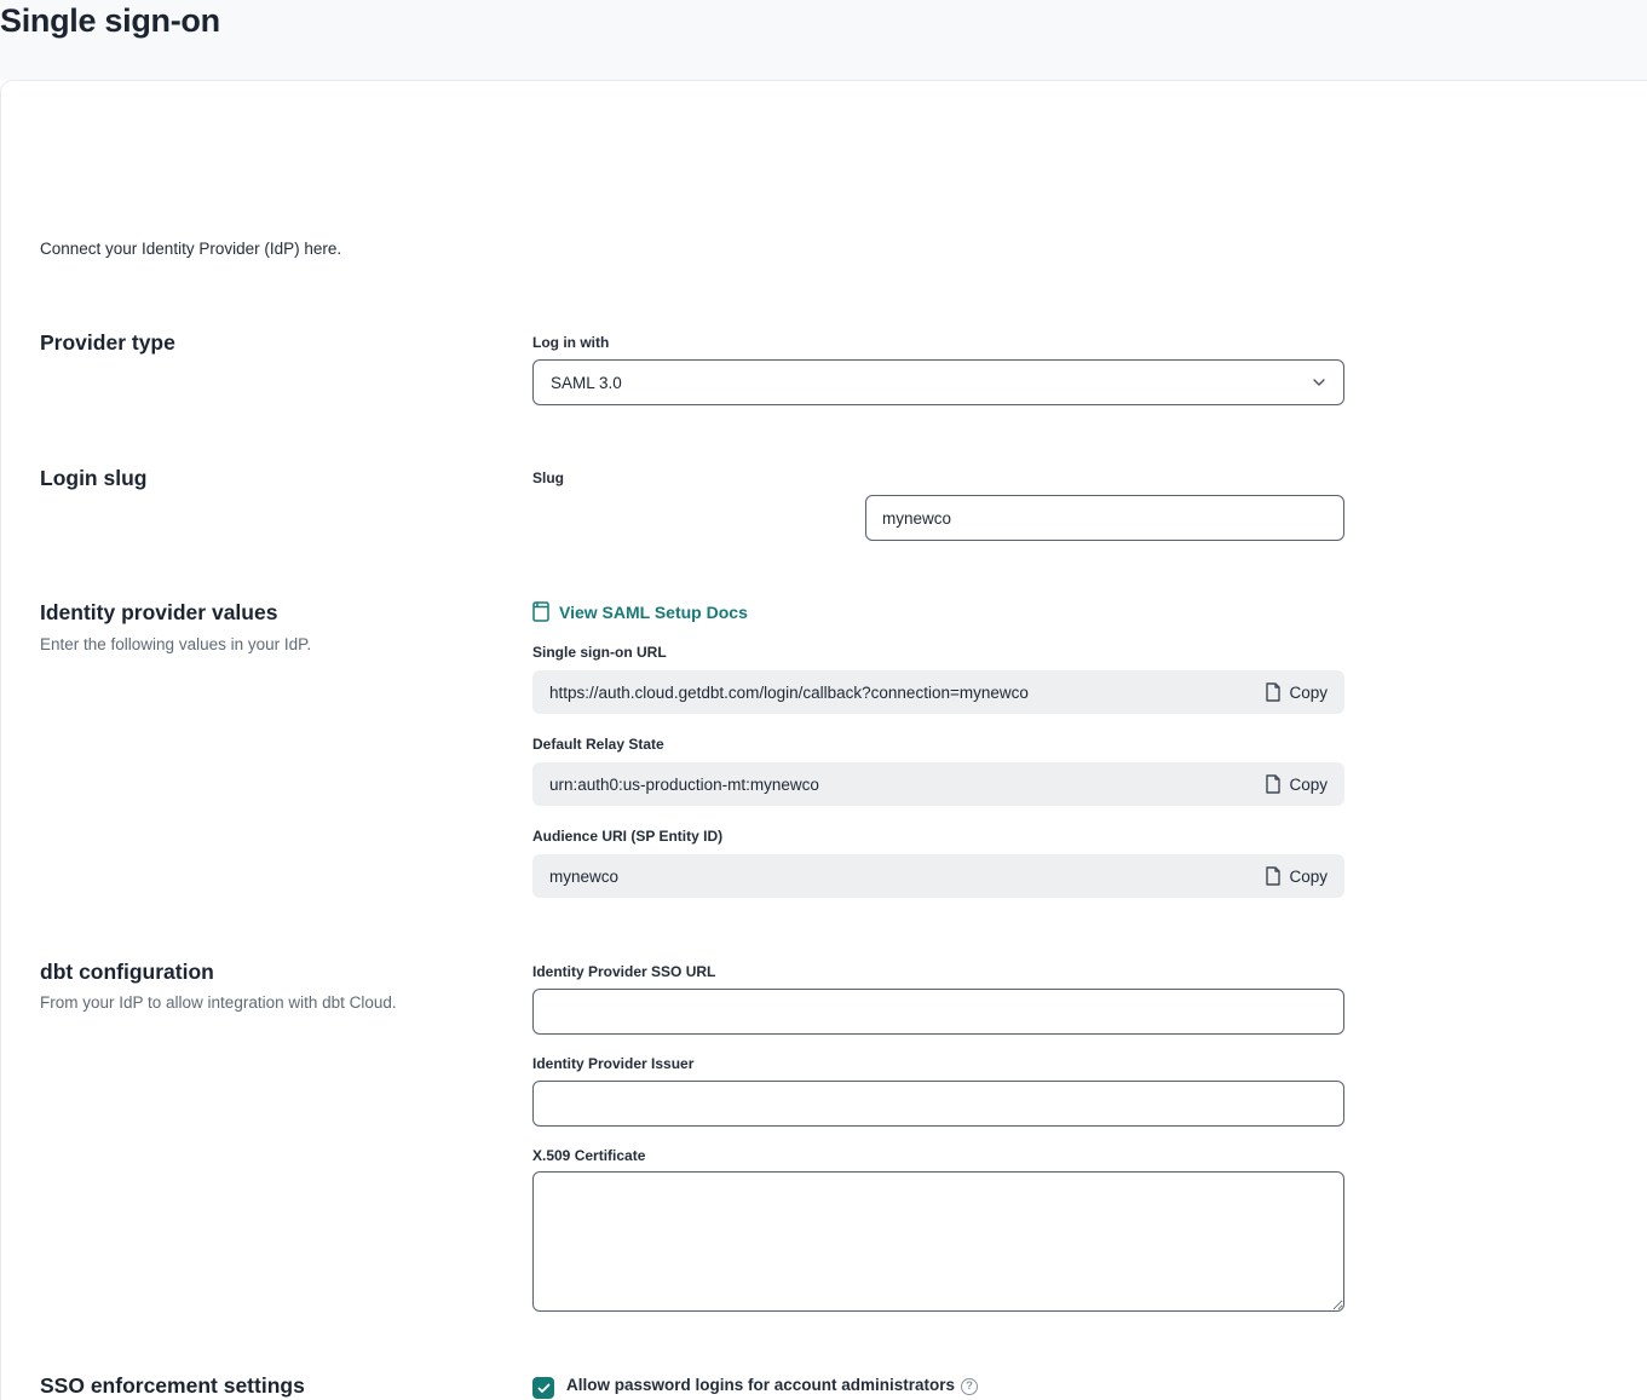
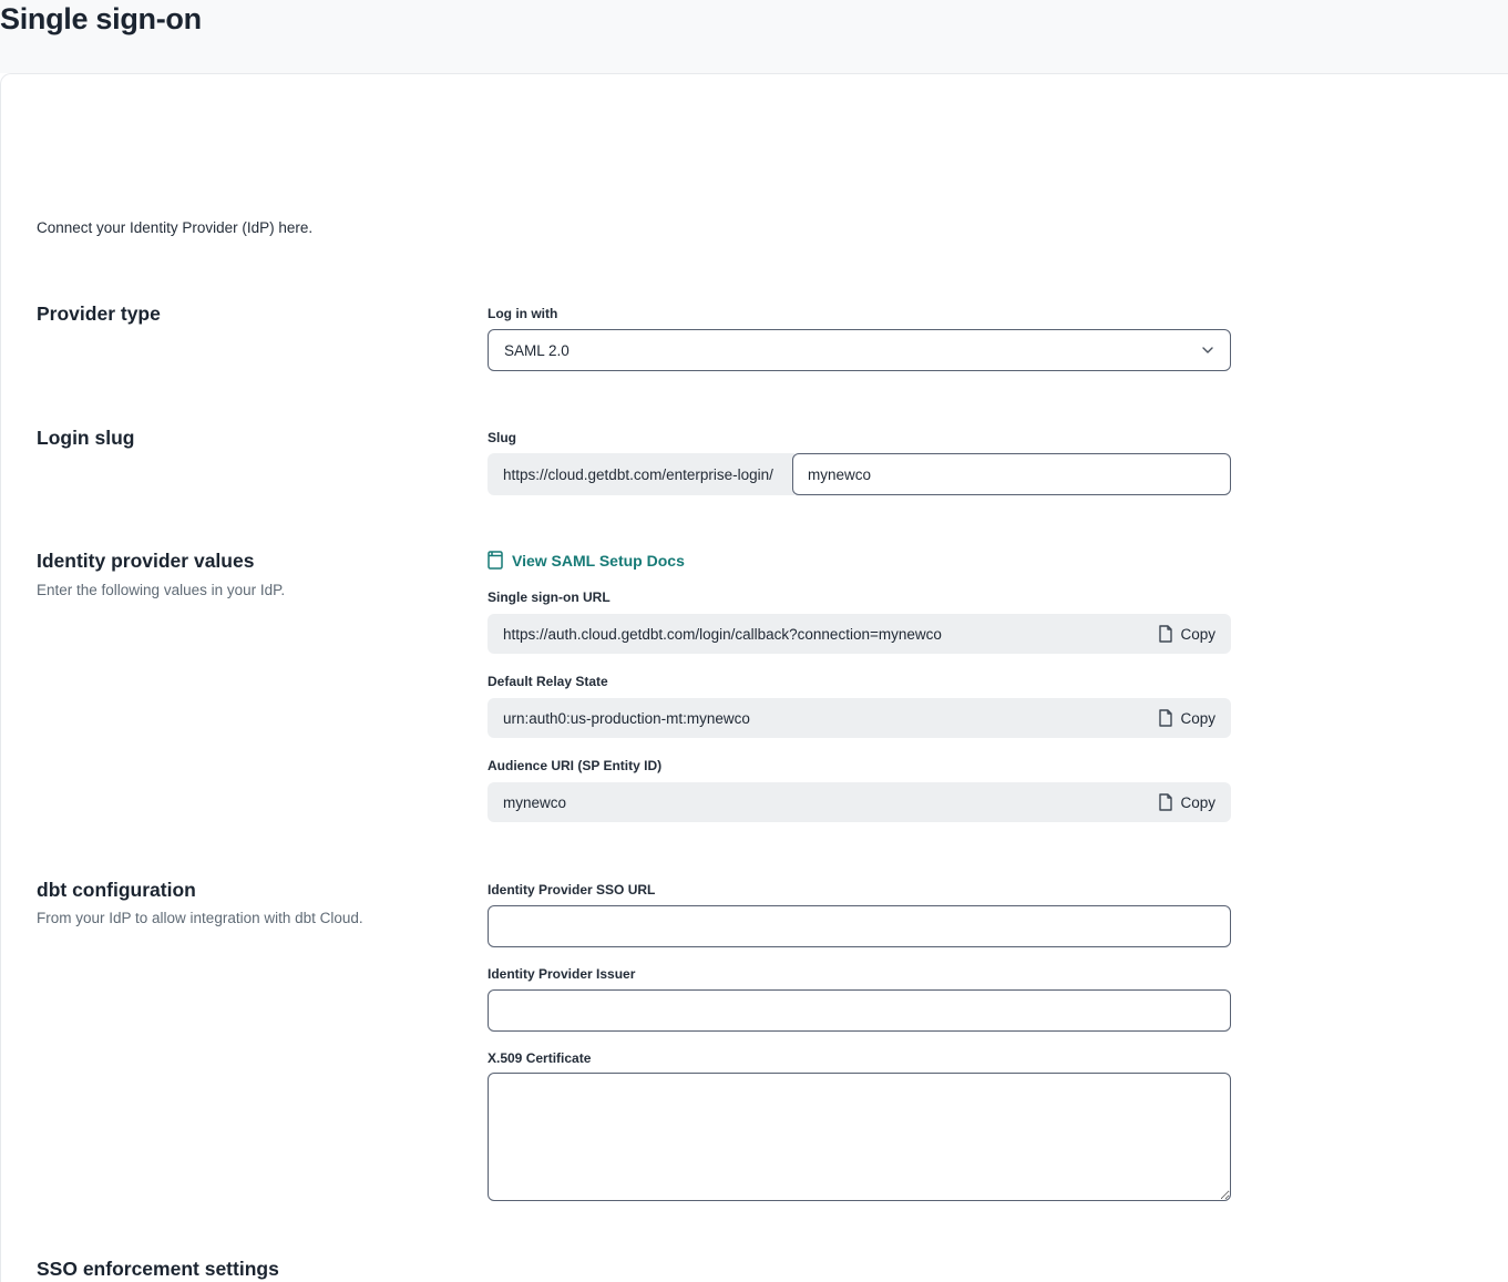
  Single sign-on
  Connect your Identity Provider (IdP) here.
  Provider type
  Log in with
- SAML 3.0
+ SAML 2.0
  Login slug
  Slug
+ https://cloud.getdbt.com/enterprise-login/
  mynewco
  Identity provider values
  Enter the following values in your IdP.
  View SAML Setup Docs
  Single sign-on URL
  https://auth.cloud.getdbt.com/login/callback?connection=mynewco
  Copy
  Default Relay State
  urn:auth0:us-production-mt:mynewco
  Copy
  Audience URI (SP Entity ID)
  mynewco
  Copy
  dbt configuration
  From your IdP to allow integration with dbt Cloud.
  Identity Provider SSO URL
  Identity Provider Issuer
  X.509 Certificate
  SSO enforcement settings
- Allow password logins for account administrators ?
